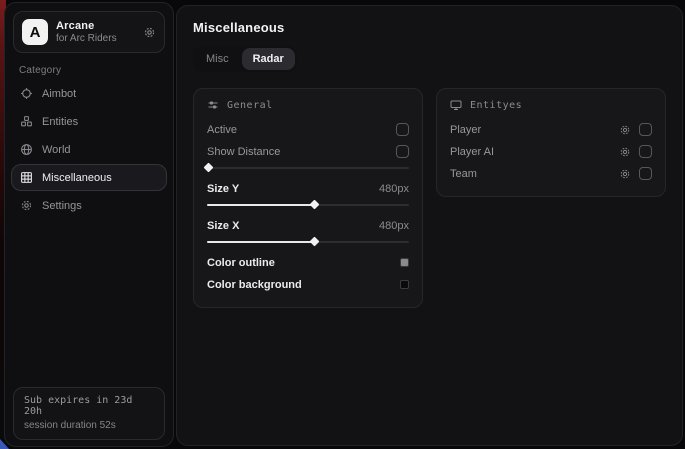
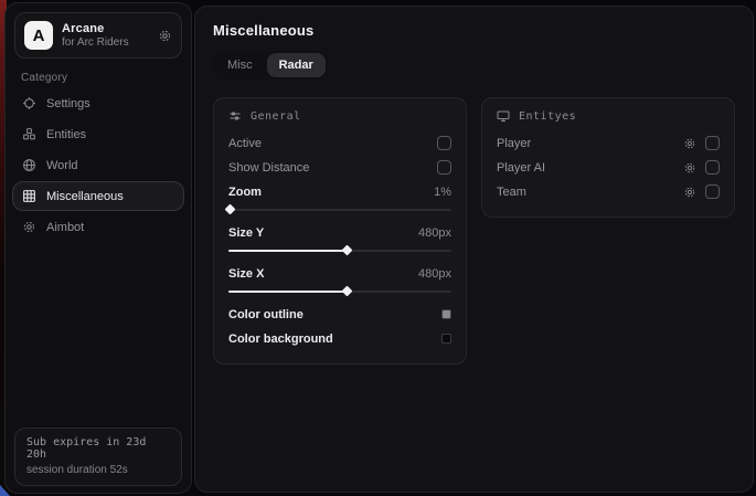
  A
  Arcane
  for Arc Riders
  Category
- Aimbot
+ Settings
  Entities
  World
  Miscellaneous
- Settings
+ Aimbot
  Sub expires in 23d 20h
  session duration 52s
  Miscellaneous
  Misc
  Radar
  General
  Active
  Show Distance
+ Zoom
+ 1%
  Size Y
  480px
  Size X
  480px
  Color outline
  Color background
  Entityes
  Player
  Player AI
  Team
